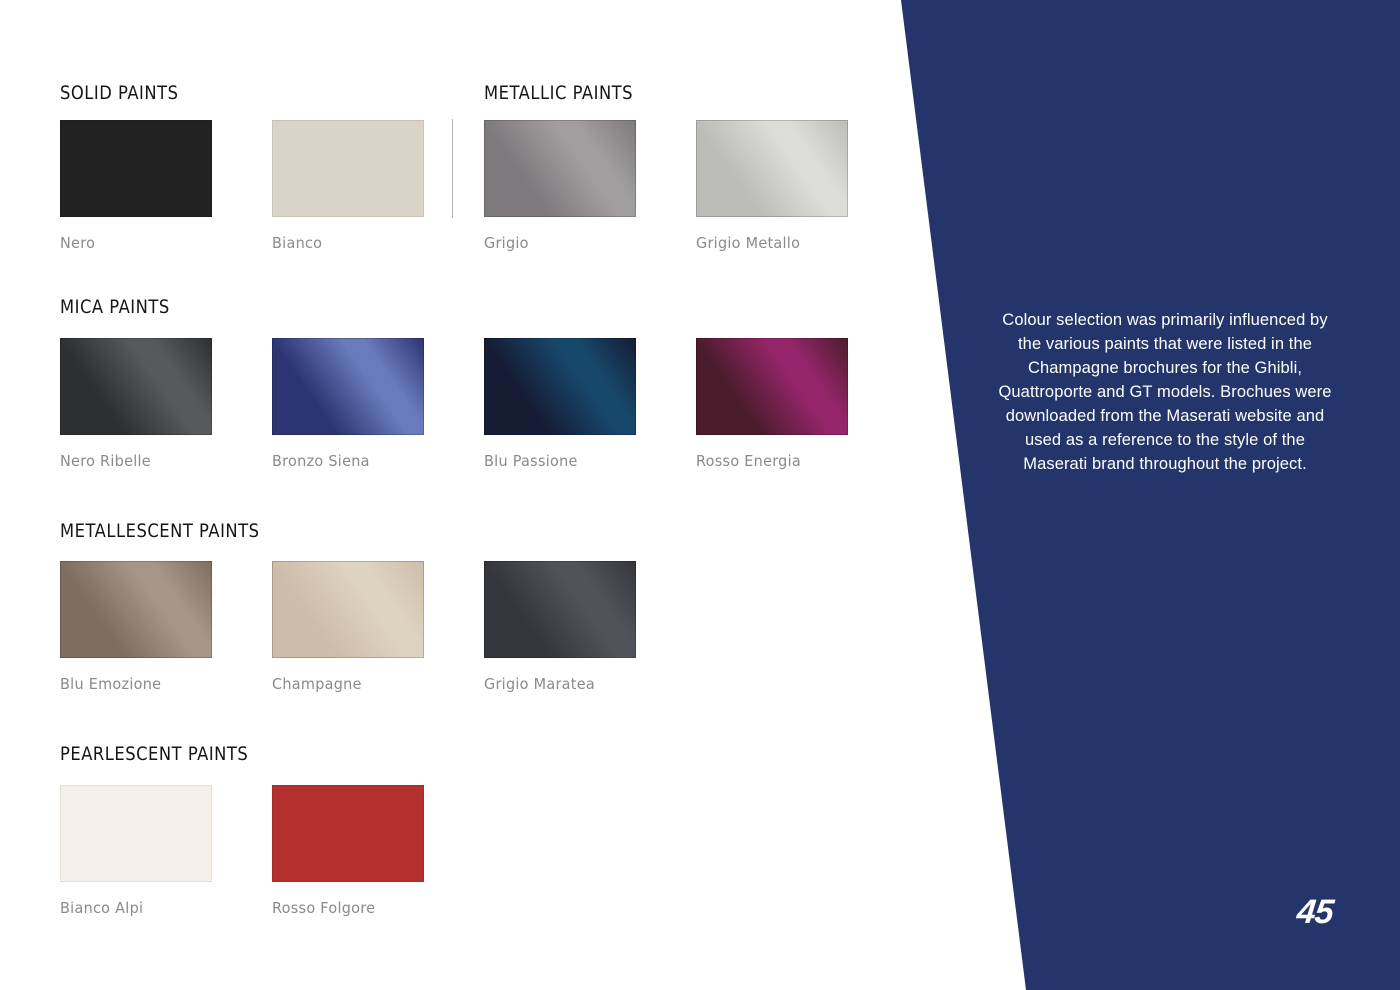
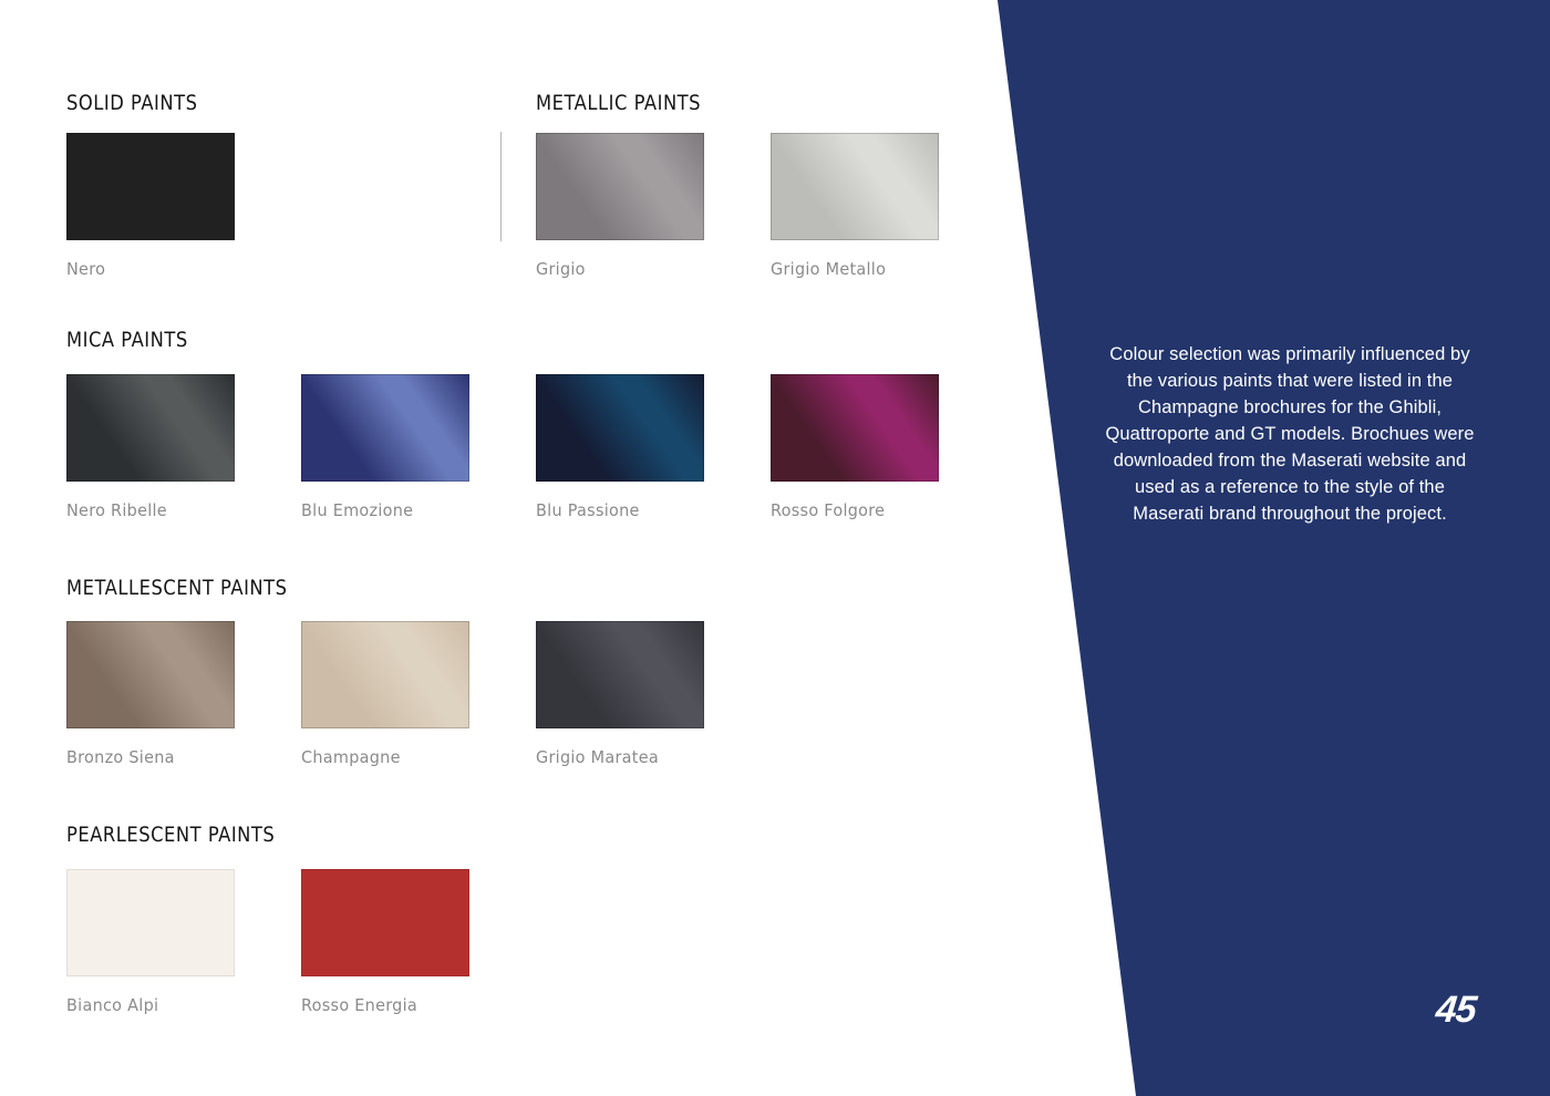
  SOLID PAINTS
  Nero
- Bianco
  METALLIC PAINTS
  Grigio
  Grigio Metallo
  MICA PAINTS
  Nero Ribelle
- Bronzo Siena
+ Blu Emozione
  Blu Passione
- Rosso Energia
+ Rosso Folgore
  METALLESCENT PAINTS
- Blu Emozione
+ Bronzo Siena
  Champagne
  Grigio Maratea
  PEARLESCENT PAINTS
  Bianco Alpi
- Rosso Folgore
+ Rosso Energia
  Colour selection was primarily influenced by the various paints that were listed in the Champagne brochures for the Ghibli, Quattroporte and GT models. Brochues were downloaded from the Maserati website and used as a reference to the style of the Maserati brand throughout the project.
